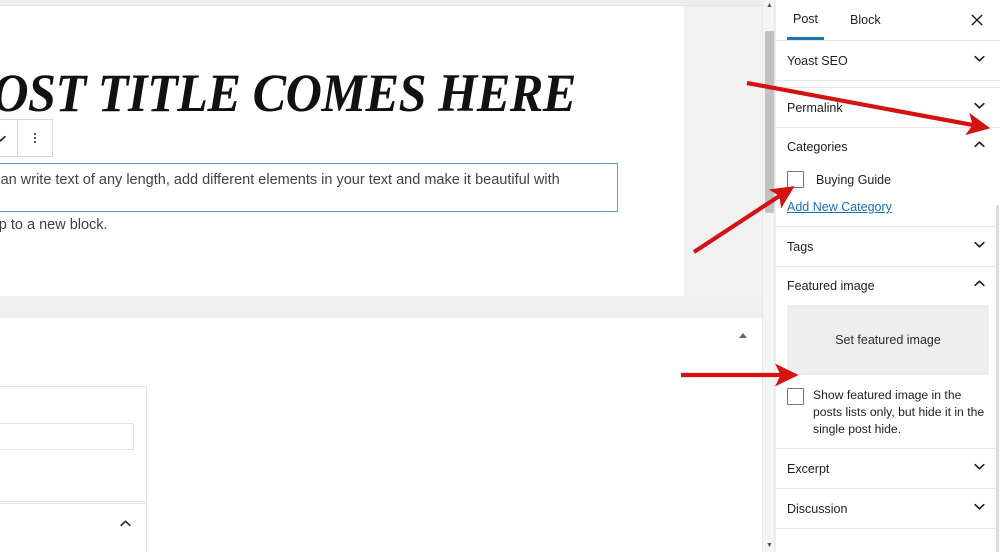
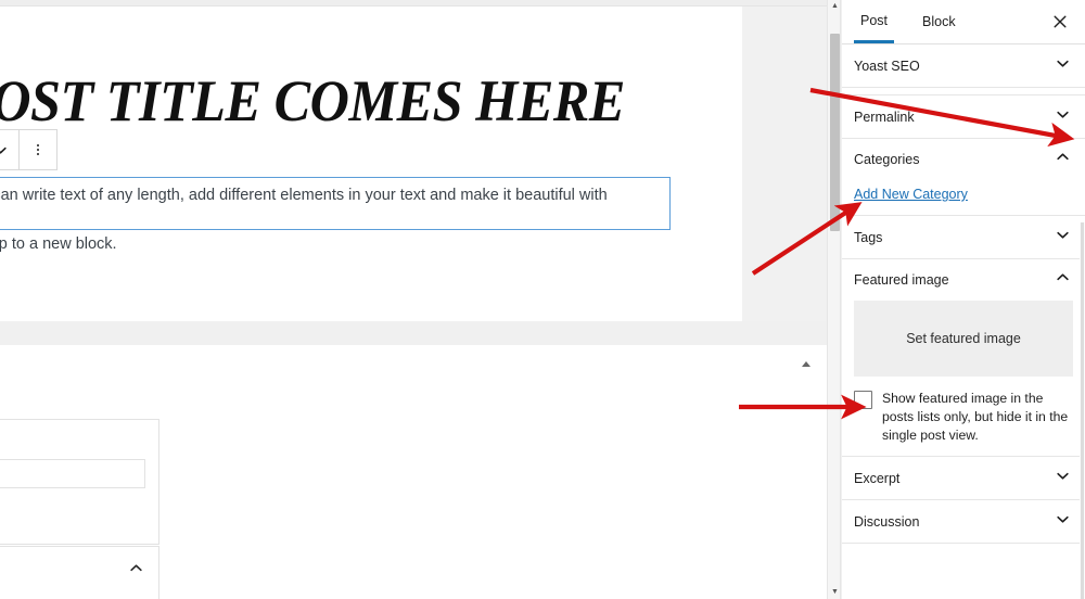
  OST TITLE COMES HERE
  an write text of any length, add different elements in your text and make it beautiful with
  Post
  Block
  Yoast SEO
  Permalink
  Categories
- Buying Guide
  Add New Category
  Tags
  Featured image
  Set featured image
- Show featured image in the posts lists only, but hide it in the single post hide.
+ Show featured image in the posts lists only, but hide it in the single post view.
  Excerpt
  Discussion
